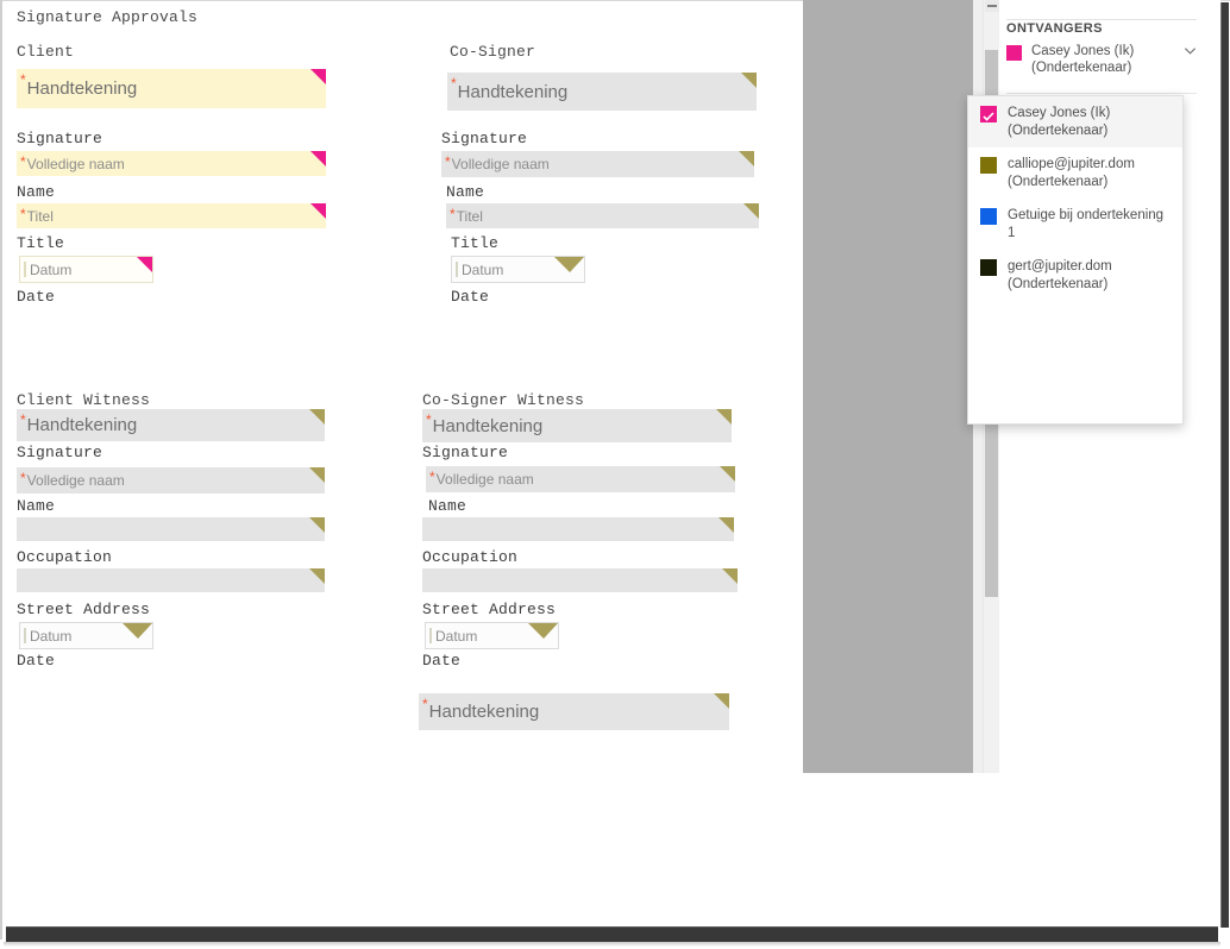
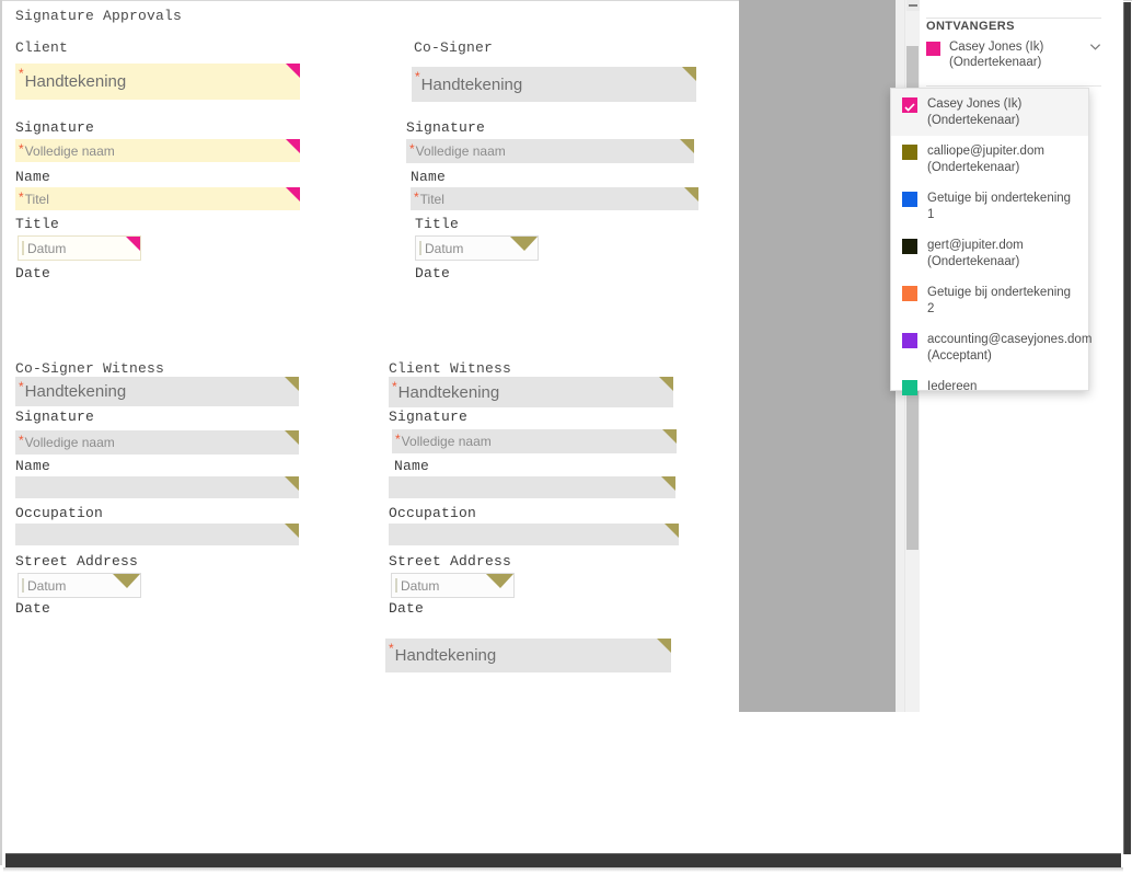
  Signature Approvals
  Client
  *
  Handtekening
  Signature
  *
  Volledige naam
  Name
  *
  Titel
  Title
  Datum
  Date
  Co-Signer
  *
  Handtekening
  Signature
  *
  Volledige naam
  Name
  *
  Titel
  Title
  Datum
  Date
- Client Witness
+ Co-Signer Witness
  *
  Handtekening
  Signature
  *
  Volledige naam
  Name
  Occupation
  Street Address
  Datum
  Date
- Co-Signer Witness
+ Client Witness
  *
  Handtekening
  Signature
  *
  Volledige naam
  Name
  Occupation
  Street Address
  Datum
  Date
  *
  Handtekening
  ONTVANGERS
  Casey Jones (Ik)
  (Ondertekenaar)
  Casey Jones (Ik)
  (Ondertekenaar)
  calliope@jupiter.dom
  (Ondertekenaar)
  Getuige bij ondertekening 1
  gert@jupiter.dom
  (Ondertekenaar)
+ Getuige bij ondertekening 2
+ accounting@caseyjones.dom
+ (Acceptant)
+ Iedereen
